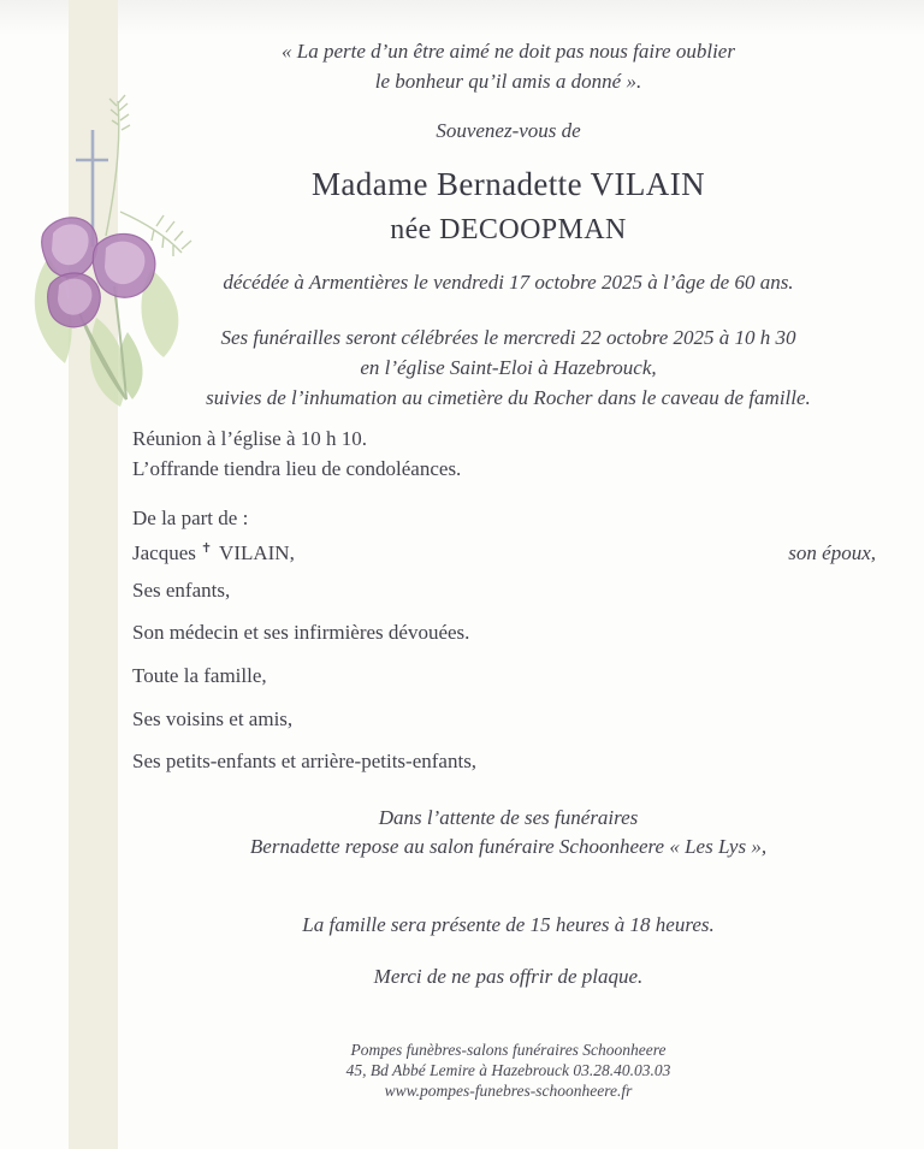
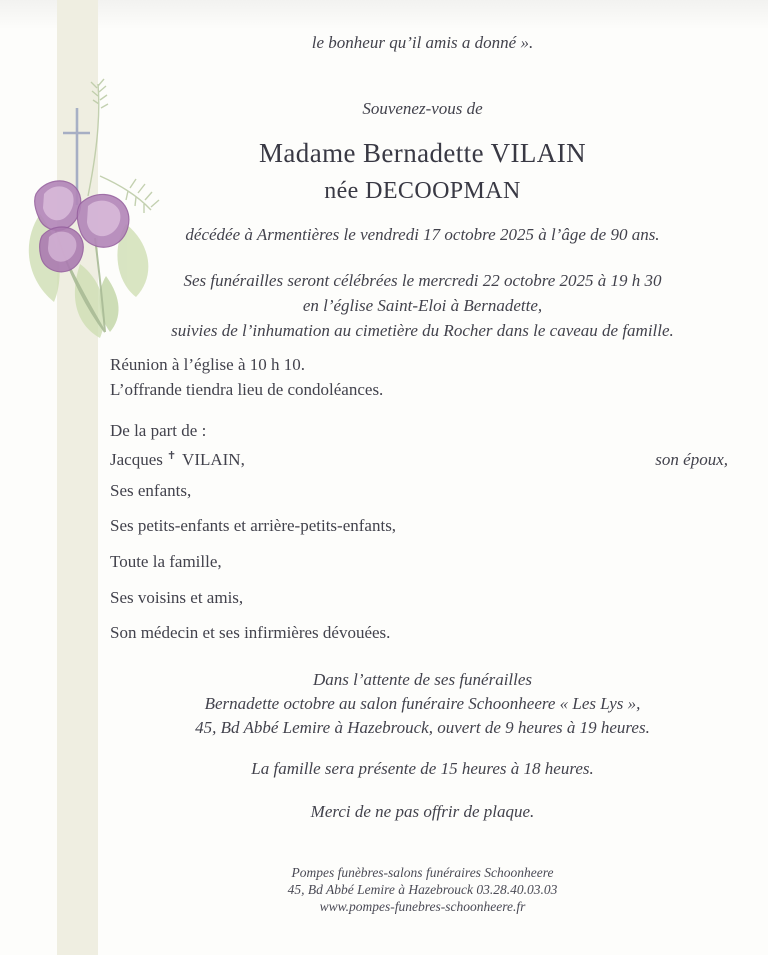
- « La perte d’un être aimé ne doit pas nous faire oublier
  le bonheur qu’il amis a donné ».
  Souvenez-vous de
  Madame Bernadette VILAIN
  née DECOOPMAN
- décédée à Armentières le vendredi 17 octobre 2025 à l’âge de 60 ans.
+ décédée à Armentières le vendredi 17 octobre 2025 à l’âge de 90 ans.
- Ses funérailles seront célébrées le mercredi 22 octobre 2025 à 10 h 30
+ Ses funérailles seront célébrées le mercredi 22 octobre 2025 à 19 h 30
- en l’église Saint-Eloi à Hazebrouck,
+ en l’église Saint-Eloi à Bernadette,
  suivies de l’inhumation au cimetière du Rocher dans le caveau de famille.
  Réunion à l’église à 10 h 10.
  L’offrande tiendra lieu de condoléances.
  De la part de :
  Jacques ✝ VILAIN,
  son époux,
  Ses enfants,
- Son médecin et ses infirmières dévouées.
+ Ses petits-enfants et arrière-petits-enfants,
  Toute la famille,
  Ses voisins et amis,
- Ses petits-enfants et arrière-petits-enfants,
+ Son médecin et ses infirmières dévouées.
- Dans l’attente de ses funéraires
+ Dans l’attente de ses funérailles
- Bernadette repose au salon funéraire Schoonheere « Les Lys »,
+ Bernadette octobre au salon funéraire Schoonheere « Les Lys »,
+ 45, Bd Abbé Lemire à Hazebrouck, ouvert de 9 heures à 19 heures.
  La famille sera présente de 15 heures à 18 heures.
  Merci de ne pas offrir de plaque.
  Pompes funèbres-salons funéraires Schoonheere
  45, Bd Abbé Lemire à Hazebrouck 03.28.40.03.03
  www.pompes-funebres-schoonheere.fr
